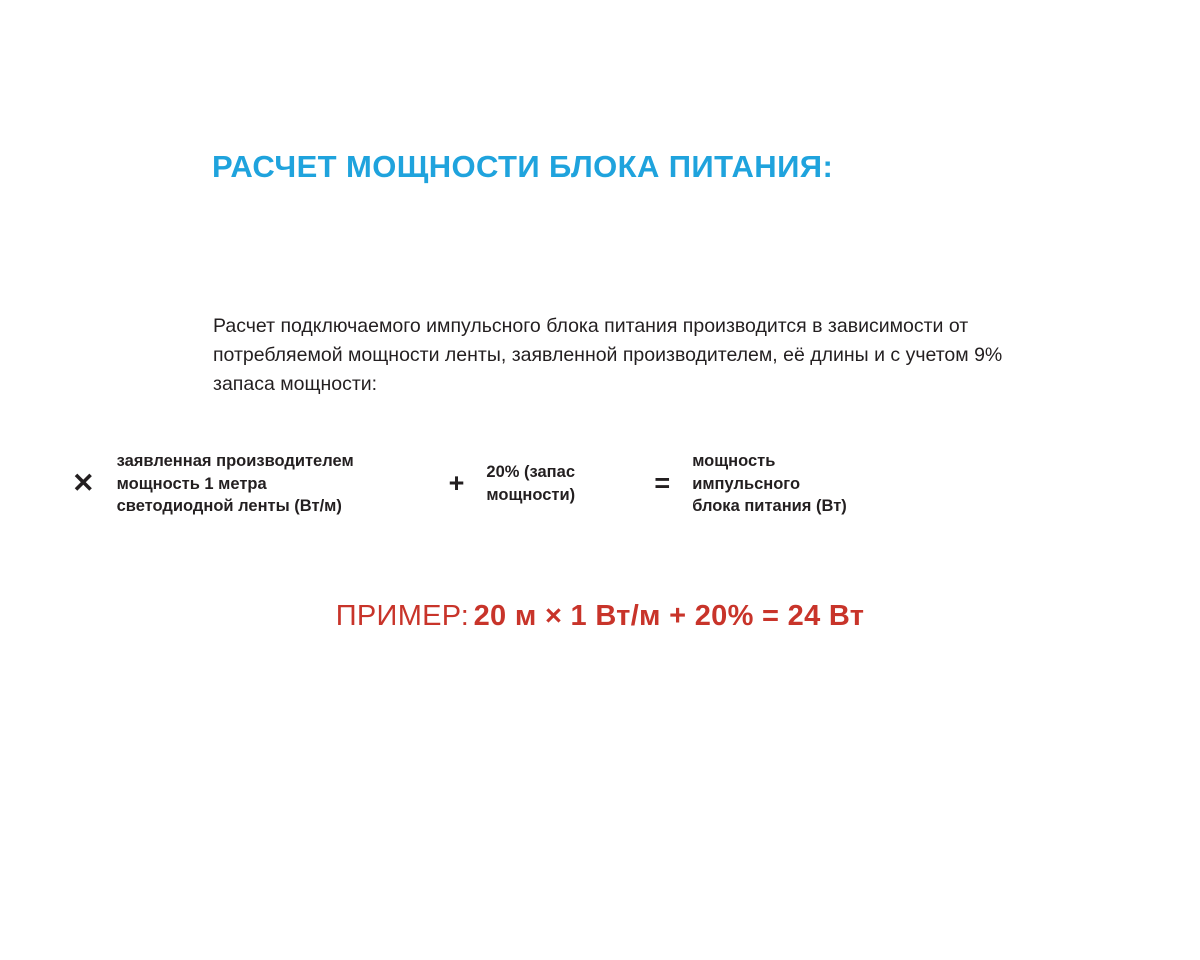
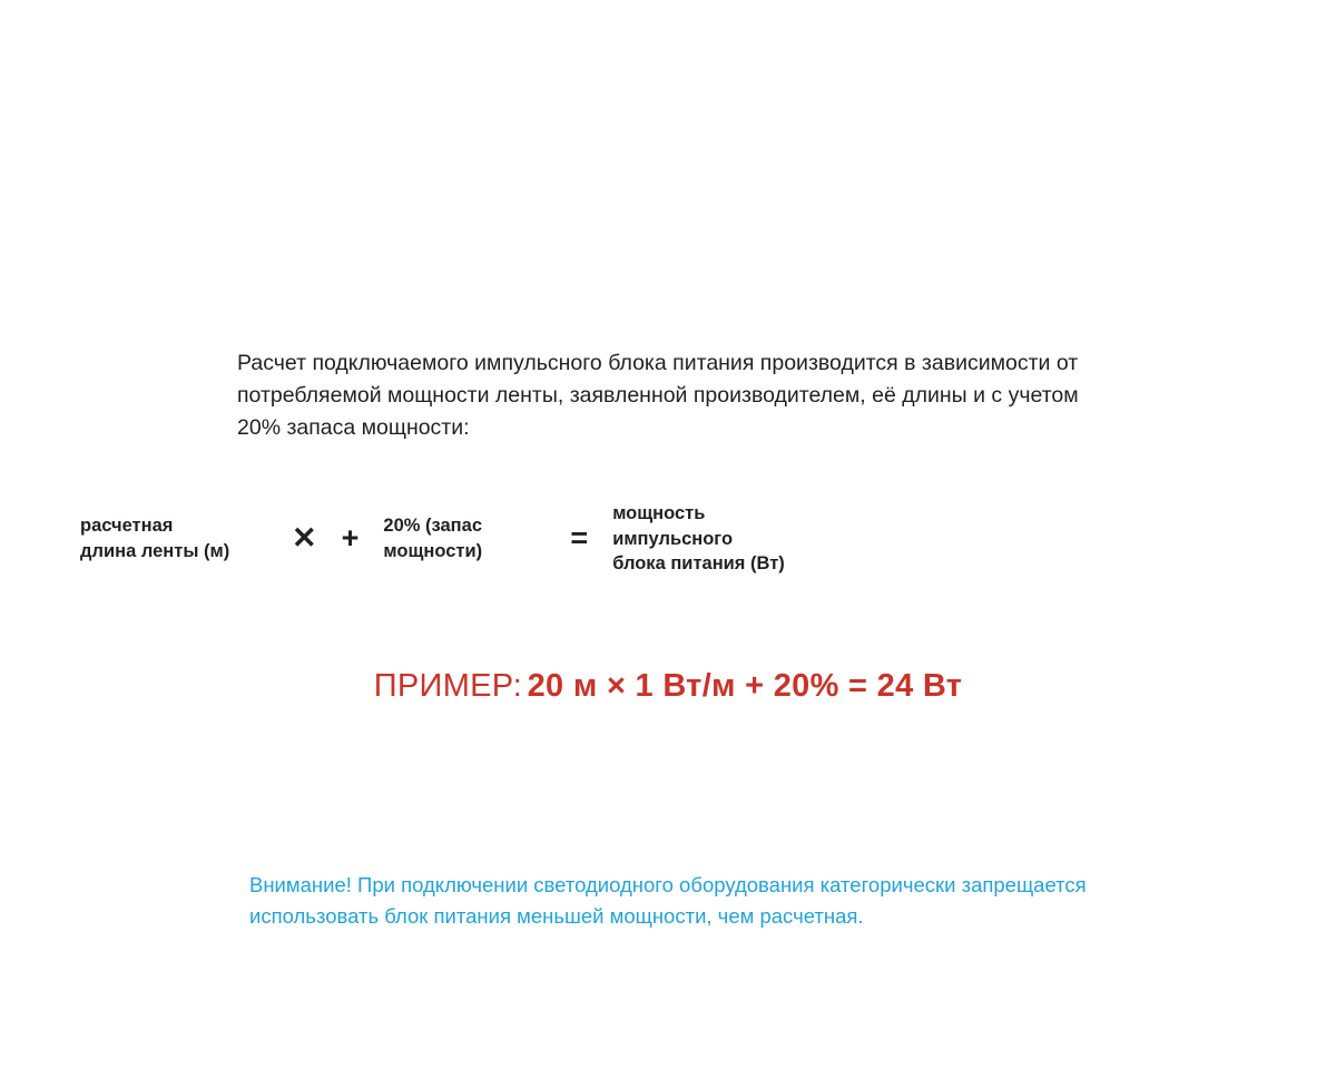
- РАСЧЕТ МОЩНОСТИ БЛОКА ПИТАНИЯ:
- Расчет подключаемого импульсного блока питания производится в зависимости от потребляемой мощности ленты, заявленной производителем, её длины и с учетом 9% запаса мощности:
+ Расчет подключаемого импульсного блока питания производится в зависимости от потребляемой мощности ленты, заявленной производителем, её длины и с учетом 20% запаса мощности:
+ расчетная
+ длина ленты (м)
  ✕
- заявленная производителем
- мощность 1 метра
- светодиодной ленты (Вт/м)
  +
  20% (запас
  мощности)
  =
  мощность
  импульсного
  блока питания (Вт)
  ПРИМЕР: 20 м × 1 Вт/м + 20% = 24 Вт
+ Внимание! При подключении светодиодного оборудования категорически запрещается использовать блок питания меньшей мощности, чем расчетная.
